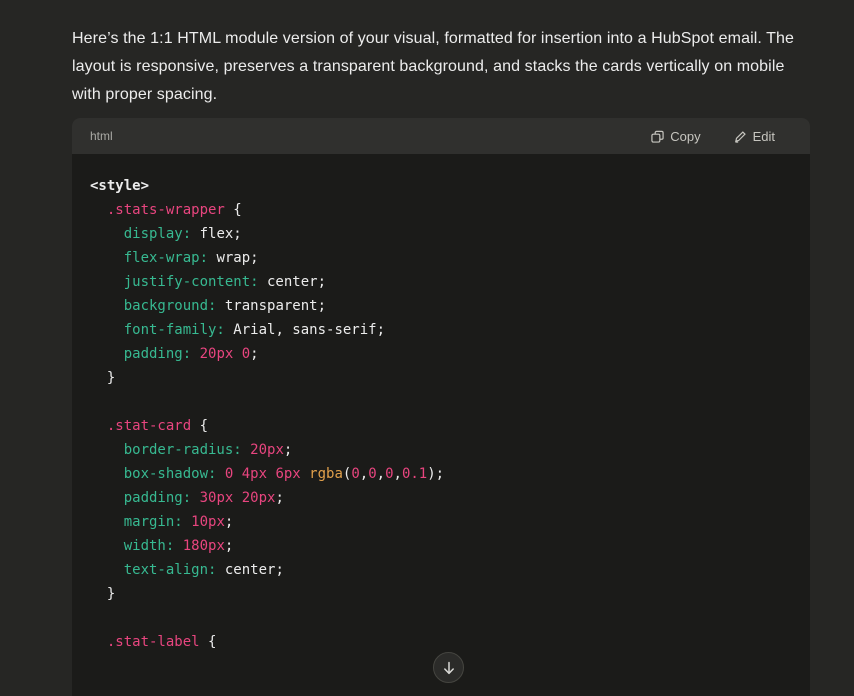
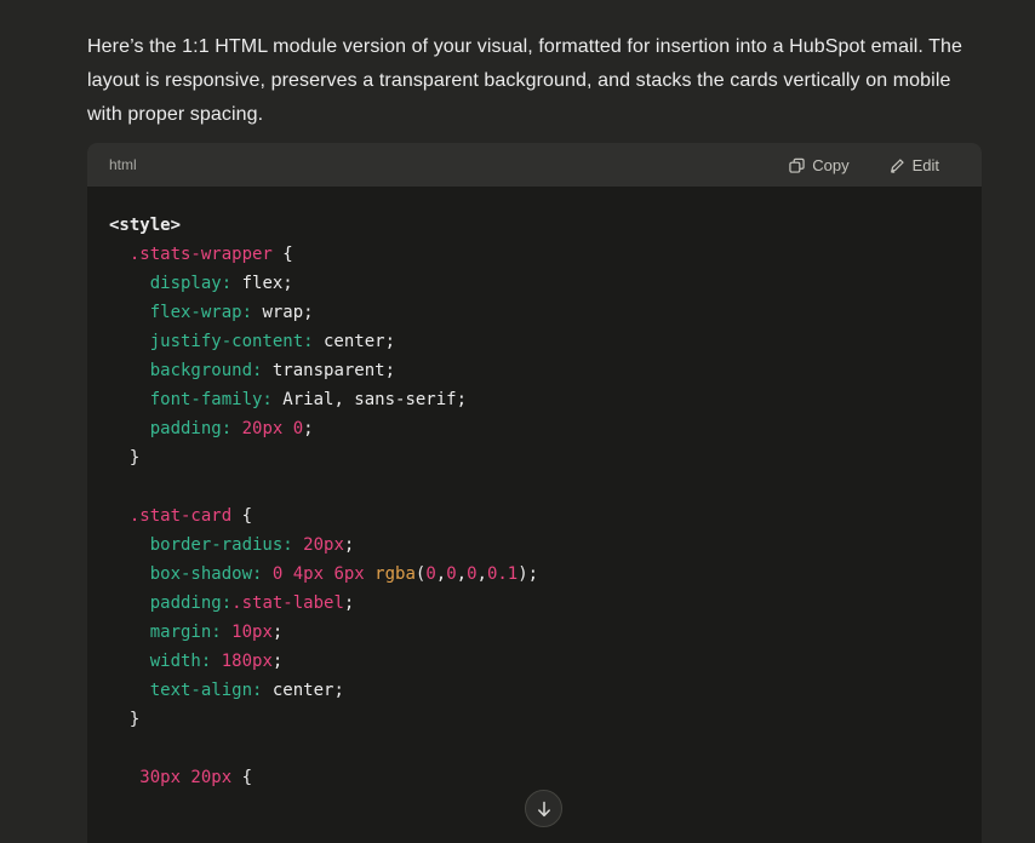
  Here’s the 1:1 HTML module version of your visual, formatted for insertion into a HubSpot email. The
  layout is responsive, preserves a transparent background, and stacks the cards vertically on mobile
  with proper spacing.
  html
  Copy
  Edit
  <style>
  .stats-wrapper {
  display: flex;
  flex-wrap: wrap;
  justify-content: center;
  background: transparent;
  font-family: Arial, sans-serif;
  padding: 20px 0;
  }
  .stat-card {
  border-radius: 20px;
  box-shadow: 0 4px 6px rgba(0,0,0,0.1);
- padding: 30px 20px;
+ padding:.stat-label;
  margin: 10px;
  width: 180px;
  text-align: center;
  }
- .stat-label {
+ 30px 20px {
